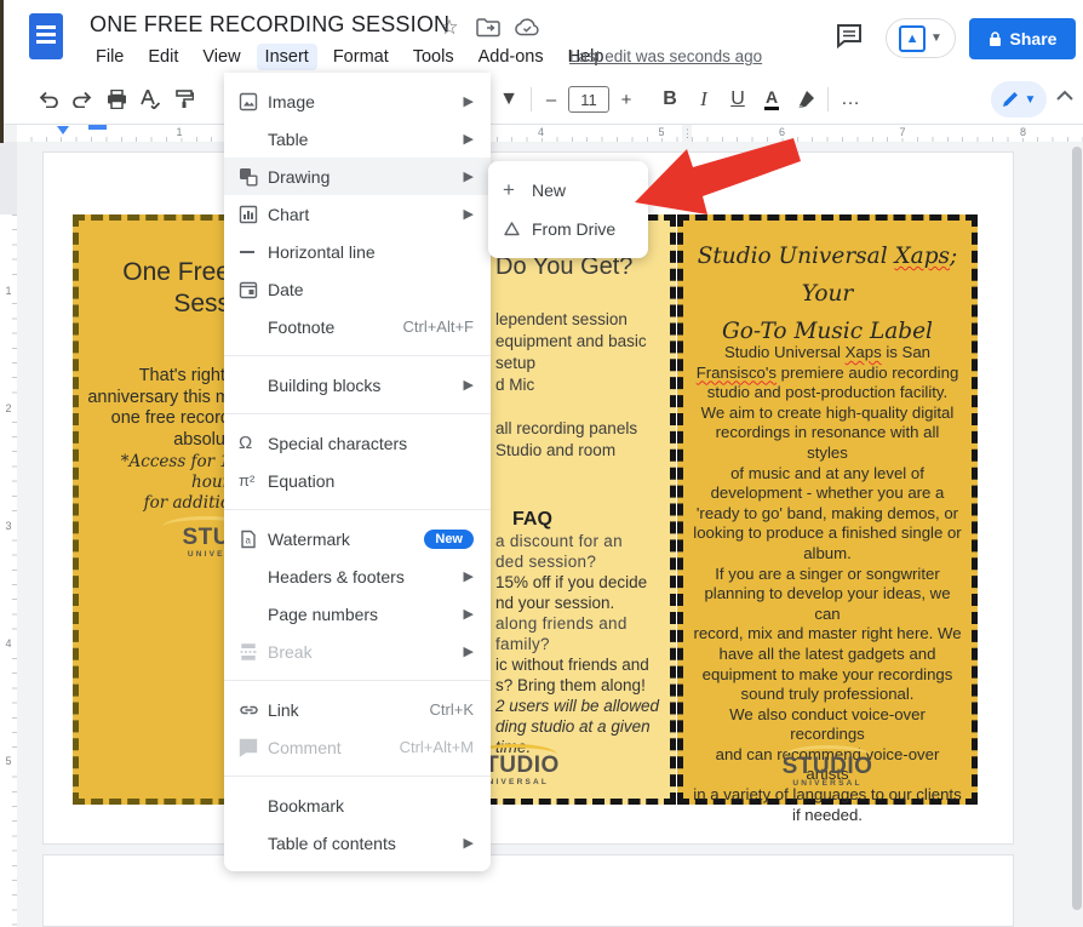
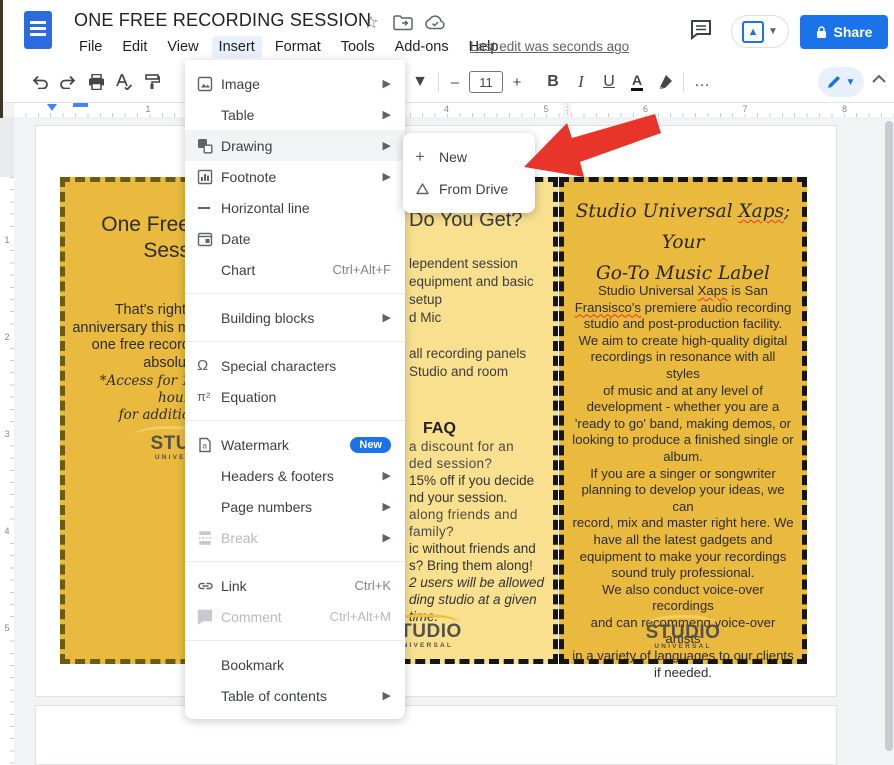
  ONE FREE RECORDING SESSION
  ☆
  File
  Edit
  View
  Insert
  Format
  Tools
  Add-ons
  Help
  Last edit was seconds ago
  ▲
  ▼
  Share
  ▼
  –
  11
  +
  B
  I
  U
  A
  …
  ▼
  ⋮
  1
  4
  5
  6
  7
  8
  1
  2
  3
  4
  5
  One Fre
  Ses
  That's right
  anniversary this m
  one free recor
  absolu
  *Access for hou
  for additi
  STU
  Do You Get?
  lependent session
  equipment and basic
  setup
  d Mic
  all recording panels
  Studio and room
  FAQ
  a discount for an
  ded session?
  15% off if you decide
  nd your session.
  along friends and
  family?
  ic without friends and
  s? Bring them along!
  2 users will be allowed
  ding studio at a given
  time.
  TUDIO
  Studio Universal Xaps; Your
  Go-To Music Label
  Studio Universal Xaps is San
  Fransisco's premiere audio recording
  studio and post-production facility.
  We aim to create high-quality digital
  recordings in resonance with all styles
  of music and at any level of
  development - whether you are a
  'ready to go' band, making demos, or
  looking to produce a finished single or
  album.
  If you are a singer or songwriter
  planning to develop your ideas, we can
  record, mix and master right here. We
  have all the latest gadgets and
  equipment to make your recordings
  sound truly professional.
  We also conduct voice-over recordings
  and can recommend voice-over artists
  in a variety of languages to our clients
  if needed.
  STUDIO
  Image
  ▶
  Table
  ▶
  Drawing
  ▶
- Chart
+ Footnote
  ▶
  Horizontal line
  Date
- Footnote
+ Chart
  Ctrl+Alt+F
  Building blocks
  ▶
  Ω
  Special characters
  π²
  Equation
  a
  Watermark
  New
  Headers & footers
  ▶
  Page numbers
  ▶
  Break
  ▶
  Link
  Ctrl+K
  Comment
  Ctrl+Alt+M
  Bookmark
  Table of contents
  ▶
  +
  New
  From Drive
